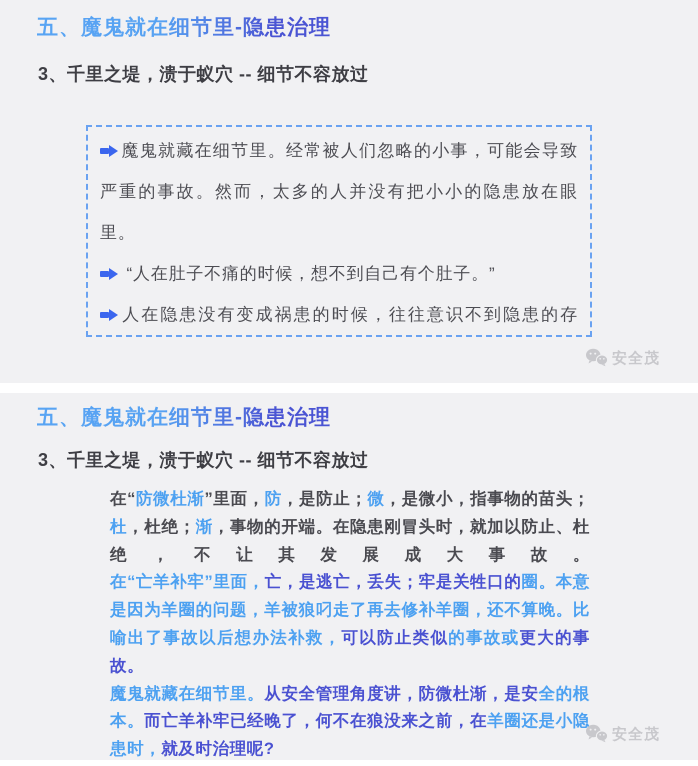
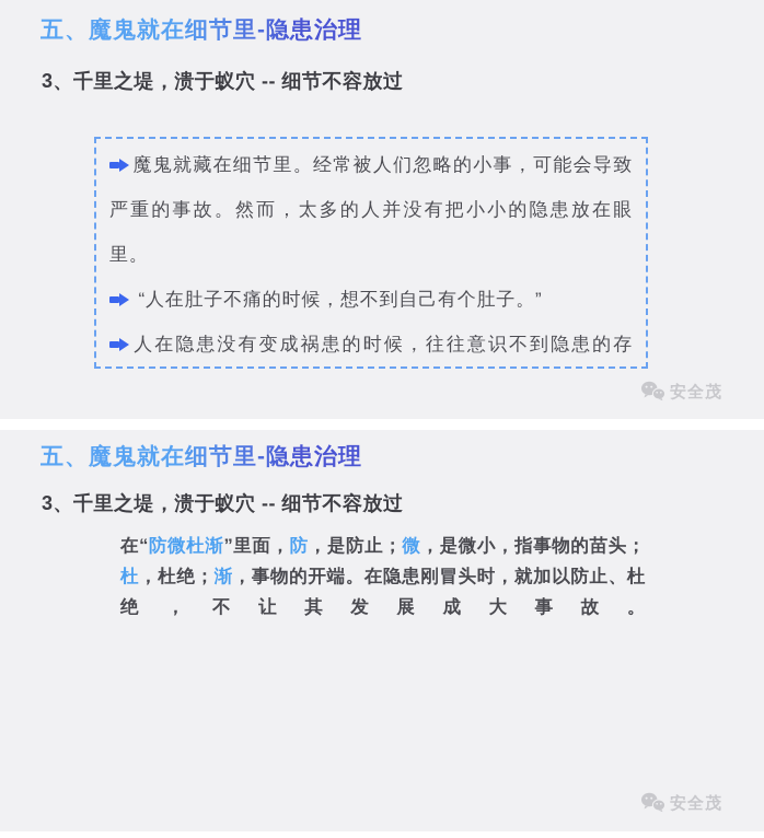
  五、魔鬼就在细节里-隐患治理
  3、千里之堤，溃于蚁穴 -- 细节不容放过
  魔鬼就藏在细节里。经常被人们忽略的小事，可能会导致严重的事故。然而，太多的人并没有把小小的隐患放在眼里。
  “人在肚子不痛的时候，想不到自己有个肚子。”
  人在隐患没有变成祸患的时候，往往意识不到隐患的存
  安全茂
  五、魔鬼就在细节里-隐患治理
  3、千里之堤，溃于蚁穴 -- 细节不容放过
  在“防微杜渐”里面，防，是防止；微，是微小，指事物的苗头；杜，杜绝；渐，事物的开端。在隐患刚冒头时，就加以防止、杜绝，不让其发展成大事故。
- 在“亡羊补牢”里面，亡，是逃亡，丢失；牢是关牲口的圈。本意是因为羊圈的问题，羊被狼叼走了再去修补羊圈，还不算晚。比喻出了事故以后想办法补救，可以防止类似的事故或更大的事故。
- 魔鬼就藏在细节里。从安全管理角度讲，防微杜渐，是安全的根本。而亡羊补牢已经晚了，何不在狼没来之前，在羊圈还是小隐患时，就及时治理呢?
  安全茂
